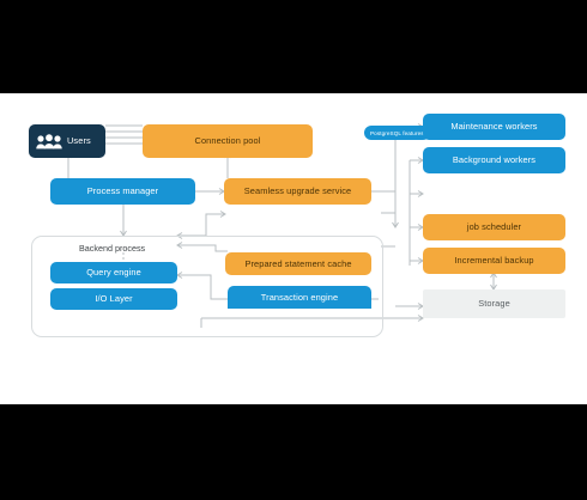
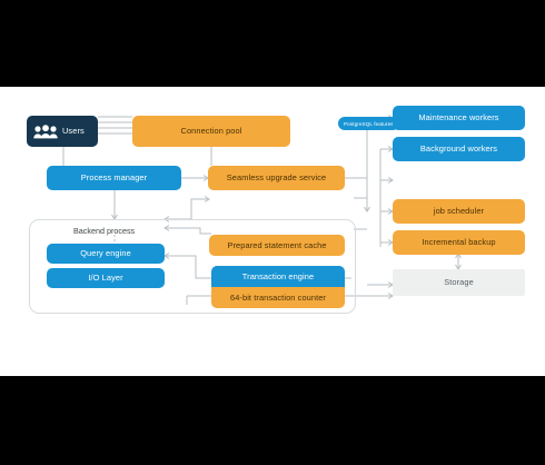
  Users
  Connection pool
  Process manager
  Seamless upgrade service
  Maintenance workers
  Background workers
  job scheduler
  Incremental backup
  Storage
  Backend process
  Query engine
  I/O Layer
  Prepared statement cache
  Transaction engine
+ 64-bit transaction counter
